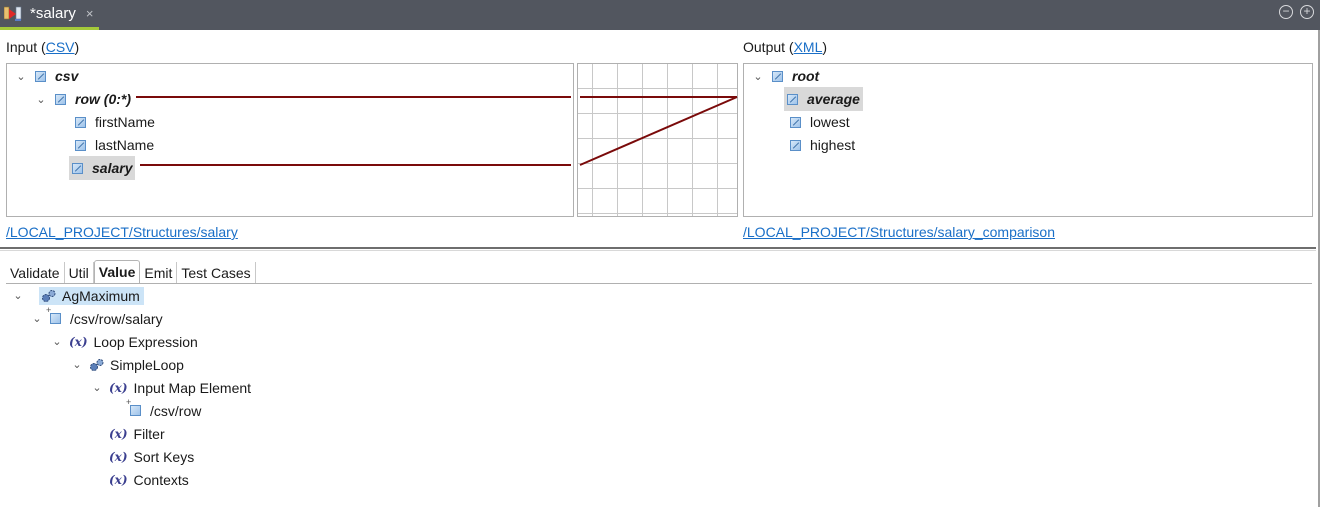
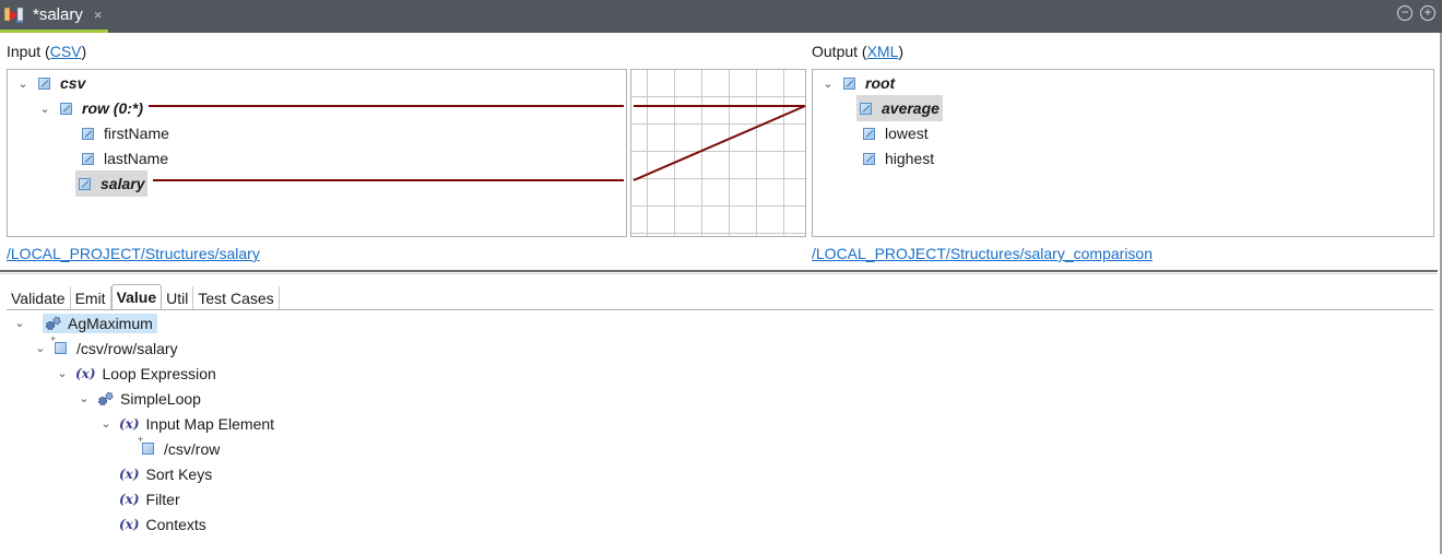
  *salary
  ×
  −
  +
  Input (CSV)
  ⌄
  csv
  ⌄
  row (0:*)
  firstName
  lastName
  salary
  Output (XML)
  ⌄
  root
  average
  lowest
  highest
  /LOCAL_PROJECT/Structures/salary
  /LOCAL_PROJECT/Structures/salary_comparison
  Validate
- Util
+ Emit
  Value
- Emit
+ Util
  Test Cases
  ⌄
  AgMaximum
  ⌄
  /csv/row/salary
  ⌄
  (x)
  Loop Expression
  ⌄
  SimpleLoop
  ⌄
  (x)
  Input Map Element
  /csv/row
  (x)
- Filter
+ Sort Keys
  (x)
- Sort Keys
+ Filter
  (x)
  Contexts
